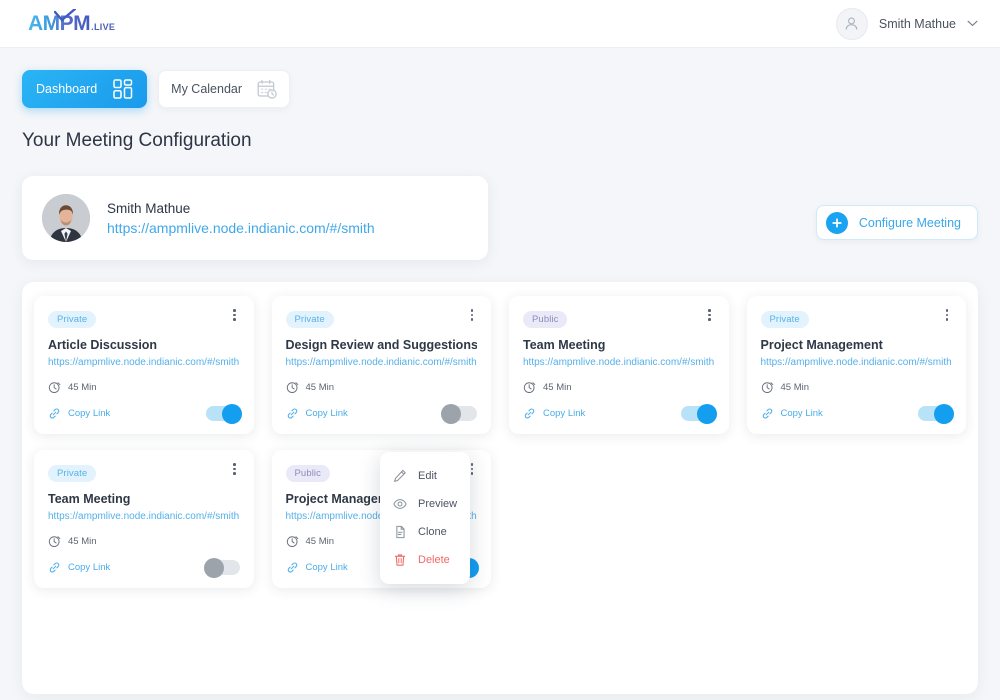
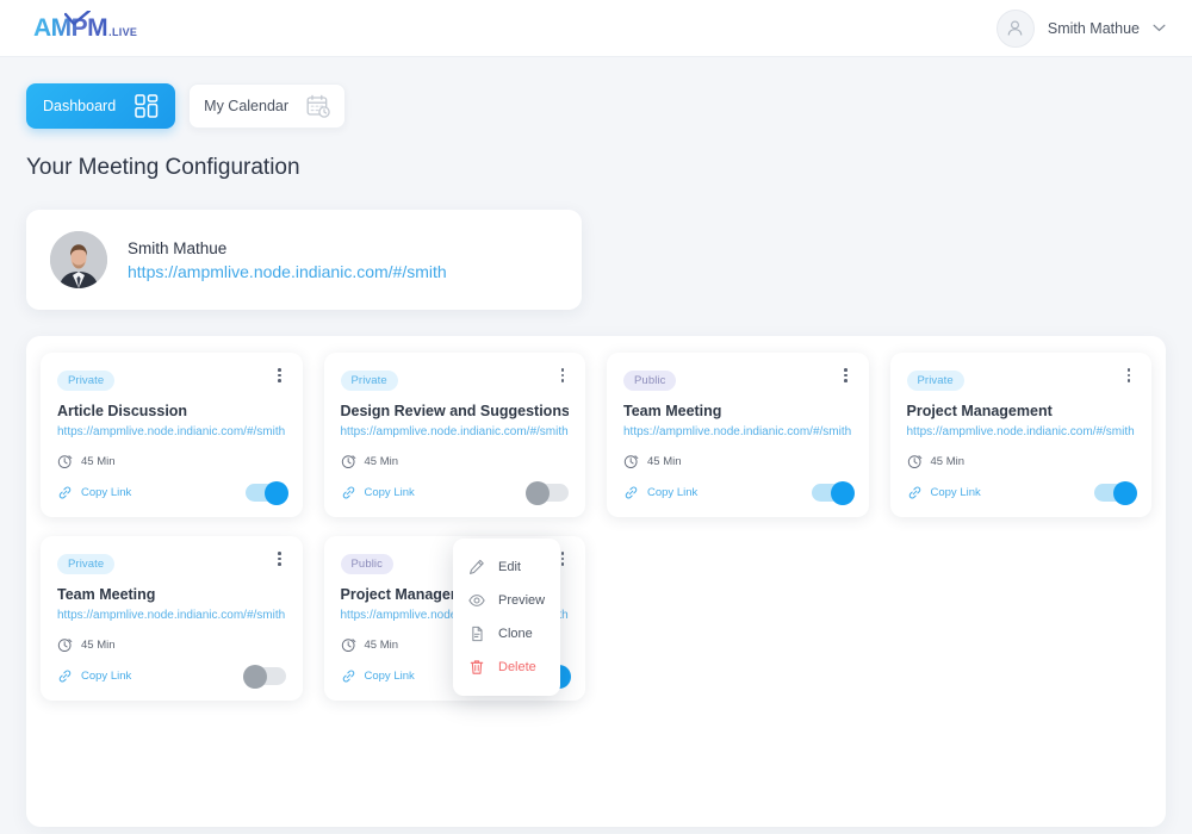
  AMPM
  .LIVE
  Smith Mathue
  Dashboard
  My Calendar
  Your Meeting Configuration
  Smith Mathue
  https://ampmlive.node.indianic.com/#/smith
- Configure Meeting
  Private
  Article Discussion
  https://ampmlive.node.indianic.com/#/smith
  45 Min
  Copy Link
  Private
  Design Review and Suggestions
  https://ampmlive.node.indianic.com/#/smith
  45 Min
  Copy Link
  Public
  Team Meeting
  https://ampmlive.node.indianic.com/#/smith
  45 Min
  Copy Link
  Private
  Project Management
  https://ampmlive.node.indianic.com/#/smith
  45 Min
  Copy Link
  Private
  Team Meeting
  https://ampmlive.node.indianic.com/#/smith
  45 Min
  Copy Link
  Public
  Project Manage
  45 Min
  Copy Link
  Edit
  Preview
  Clone
  Delete
